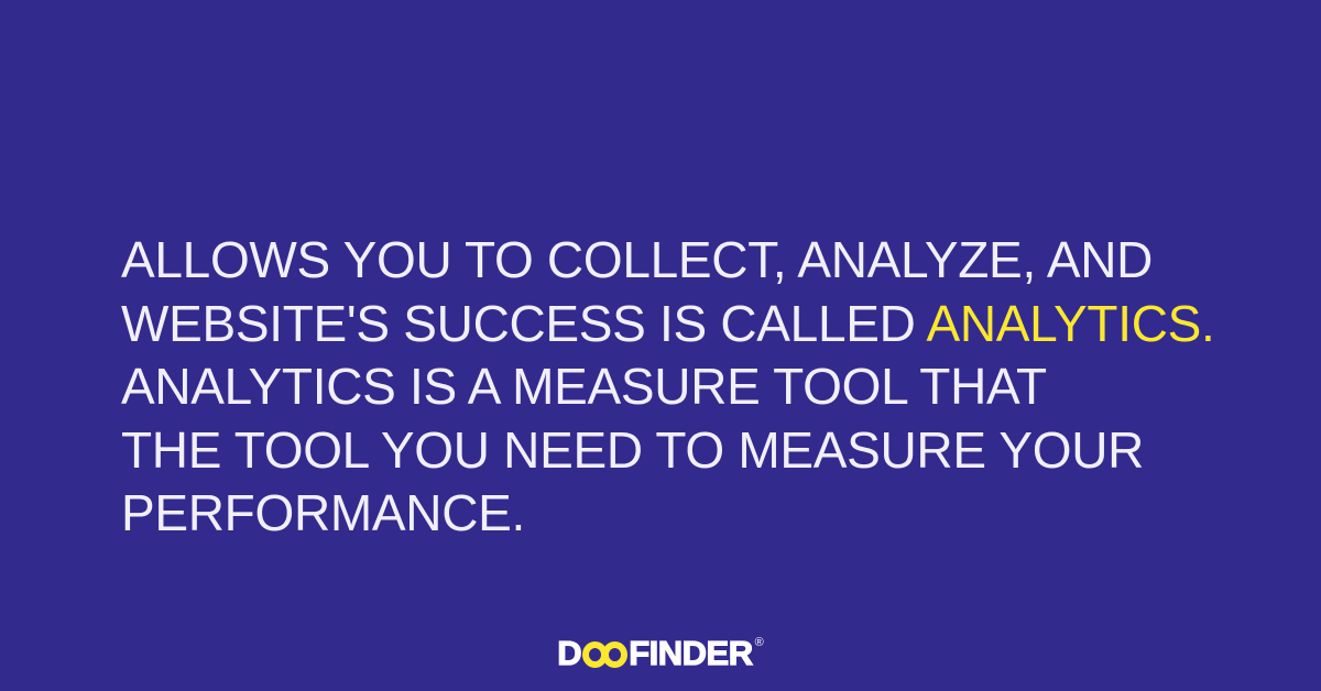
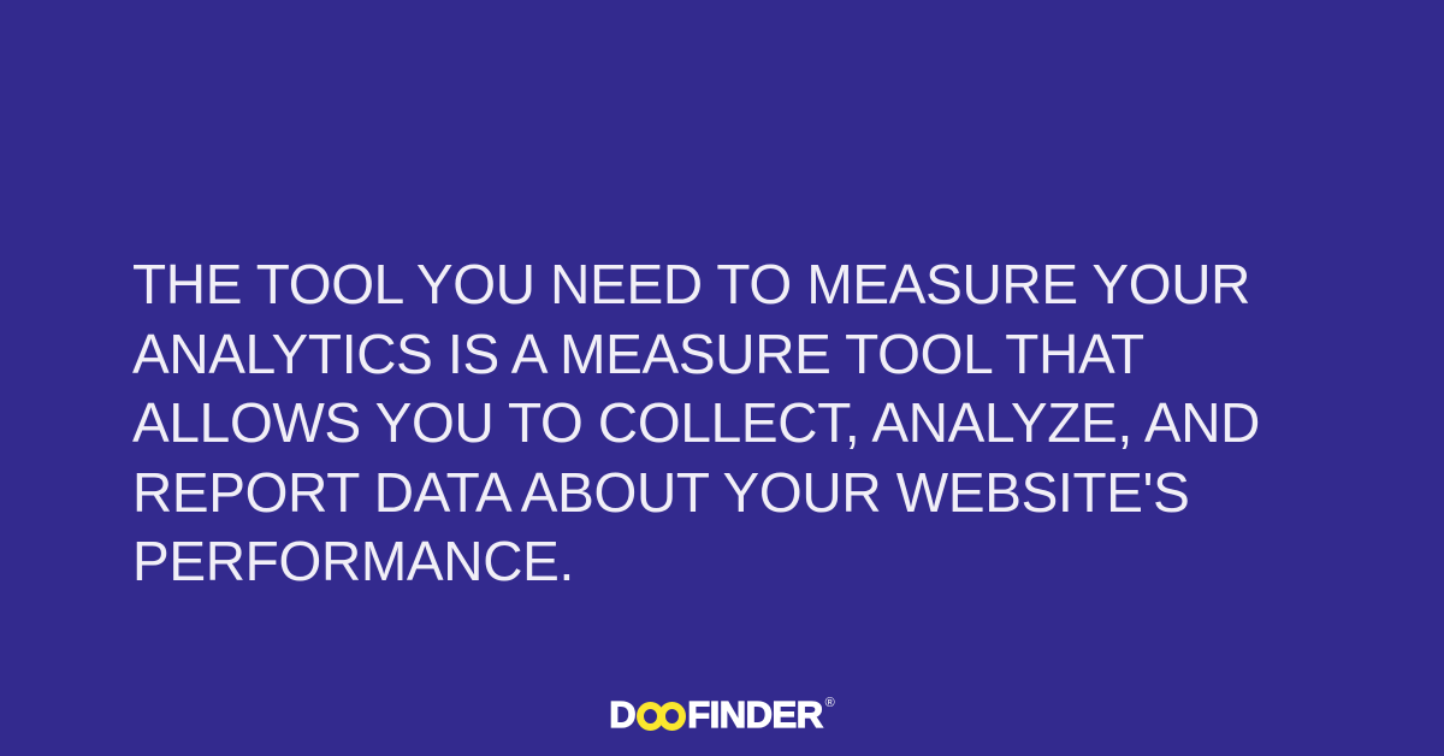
- ALLOWS YOU TO COLLECT, ANALYZE, AND
+ THE TOOL YOU NEED TO MEASURE YOUR
- WEBSITE'S SUCCESS IS CALLED ANALYTICS.
  ANALYTICS IS A MEASURE TOOL THAT
- THE TOOL YOU NEED TO MEASURE YOUR
+ ALLOWS YOU TO COLLECT, ANALYZE, AND
+ REPORT DATA ABOUT YOUR WEBSITE'S
  PERFORMANCE.
  D
  FINDER
  ®
